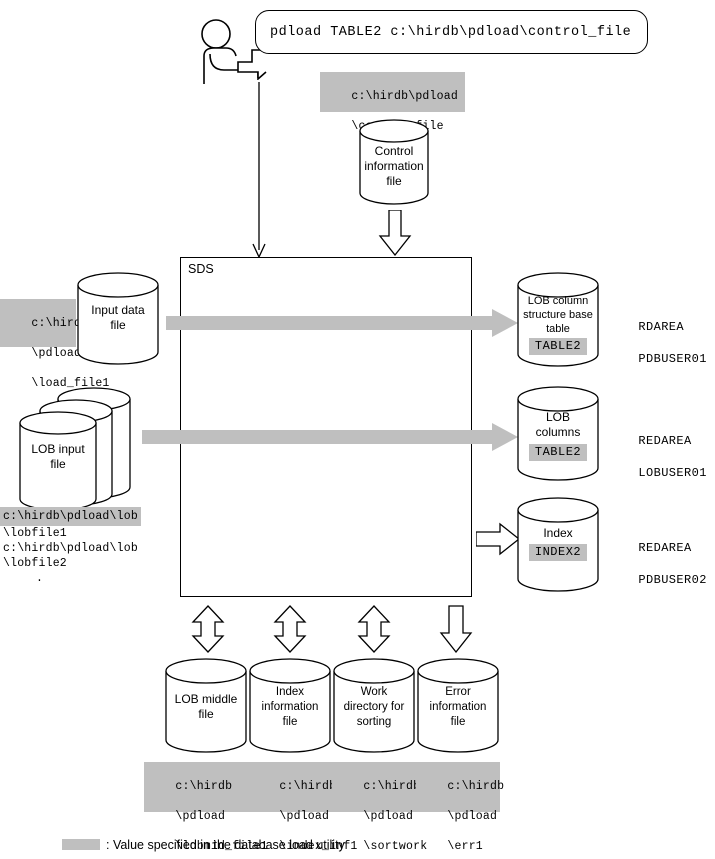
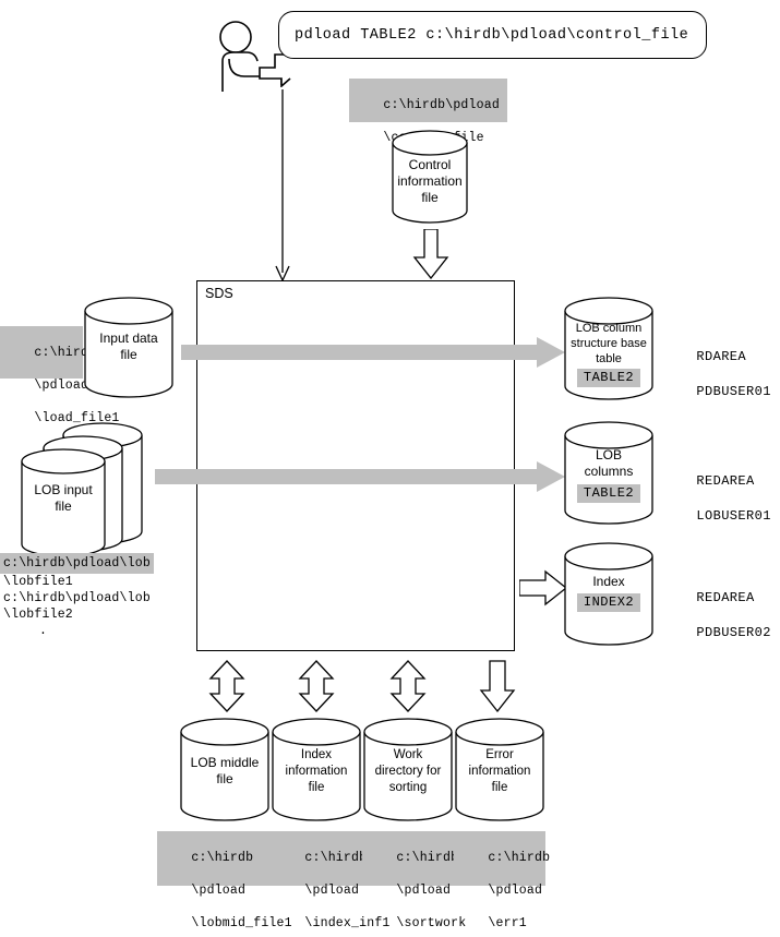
  pdload TABLE2 c:\hirdb\pdload\control_file
  c:\hirdb\pdload
  Control
  information
  file
  SDS
  c:\hir
  \pdload
  \load_file1
  Input data
  file
  LOB input
  file
  c:\hirdb\pdload\lob
  \lobfile1
  c:\hirdb\pdload\lob
  \lobfile2
  .
  LOB column
  structure base
  table
  TABLE2
  RDAREA
  PDBUSER01
  LOB
  columns
  TABLE2
  REDAREA
  LOBUSER01
  Index
  INDEX2
  REDAREA
  PDBUSER02
  LOB middle
  file
  c:\hirdb
  \pdload
  \lobmid_fil
  Index
  information
  file
  c:\hird
  \pdload
  \index_i
  Work
  directory for
  sorting
  c:\hird
  \pdload
  \sortwor
  Error
  information
  file
  c:\hirdb
  \pdload
  \err1
- : Value specified in the database load utility
